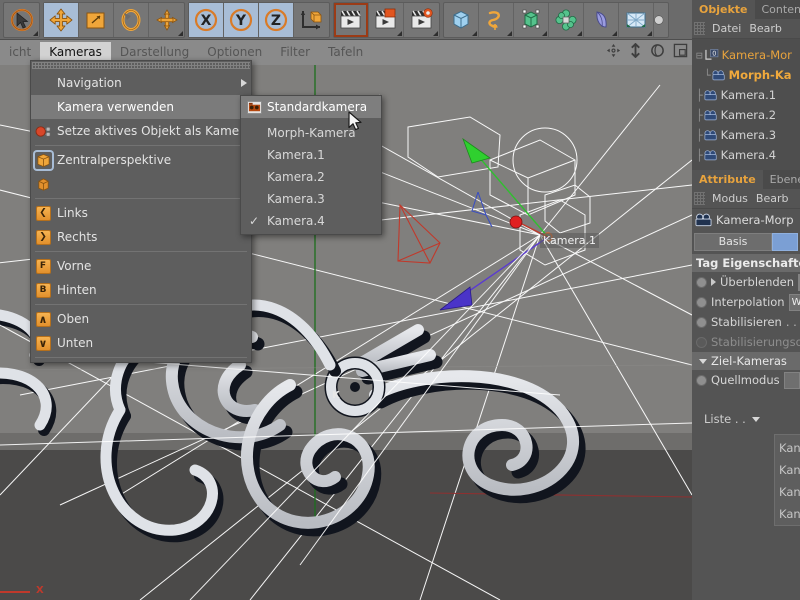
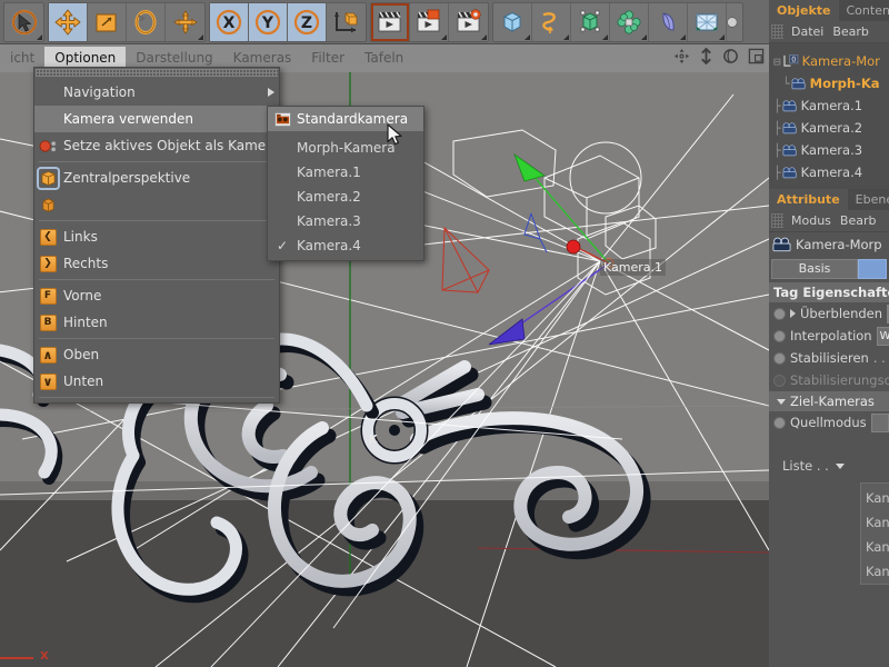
  X
  Y
  Z
  icht
- Kameras
+ Optionen
  Darstellung
- Optionen
+ Kameras
  Filter
  Tafeln
  Kamera.1
  K
  X
  Objekte
  Conten
  Datei
  Bearb
  ⊟
  0
  Kamera-Mor
  └
  Morph-Ka
  ├
  Kamera.1
  ├
  Kamera.2
  ├
  Kamera.3
  ├
  Kamera.4
  Attribute
  Modus
  Bearb
  Kamera-Morp
  Basis
  Tag Eigenschaft
  Überblenden
  Interpolation
  W
  Stabilisieren
  Stabilisierungso
  Ziel-Kameras
  Quellmodus
  Liste . .
  Kan
  Kan
  Kan
  Kan
  Navigation
  Kamera verwenden
  Setze aktives Objekt als Kame
  Zentralperspektive
  ❮
  Links
  ❯
  Rechts
  F
  Vorne
  B
  Hinten
  ∧
  Oben
  ∨
  Unten
  Standardkamera
  Morph-Kamera
  Kamera.1
  Kamera.2
  Kamera.3
  ✓
  Kamera.4
